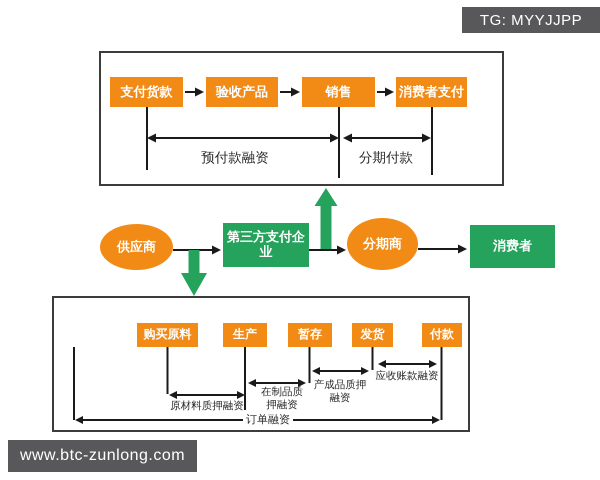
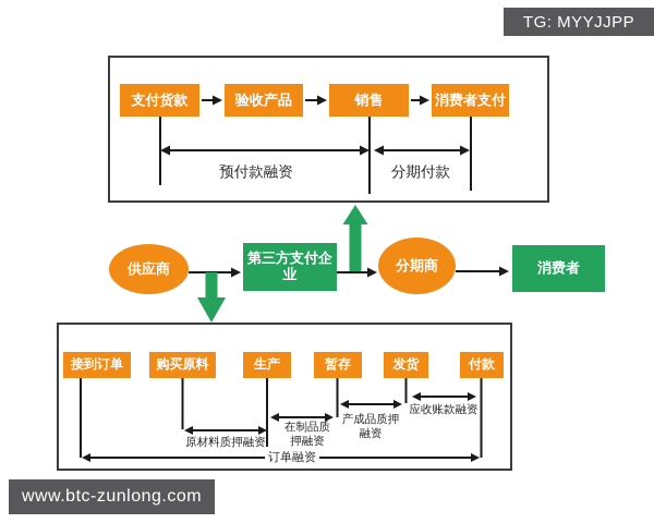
  支付货款
  验收产品
  销售
  消费者支付
  预付款融资
  分期付款
  供应商
  第三方支付企业
  分期商
  消费者
+ 接到订单
  购买原料
  生产
  暂存
  发货
  付款
  原材料质押融资
  在制品质押融资
  产成品质押融资
  应收账款融资
  订单融资
  TG: MYYJJPP
  www.btc-zunlong.com
